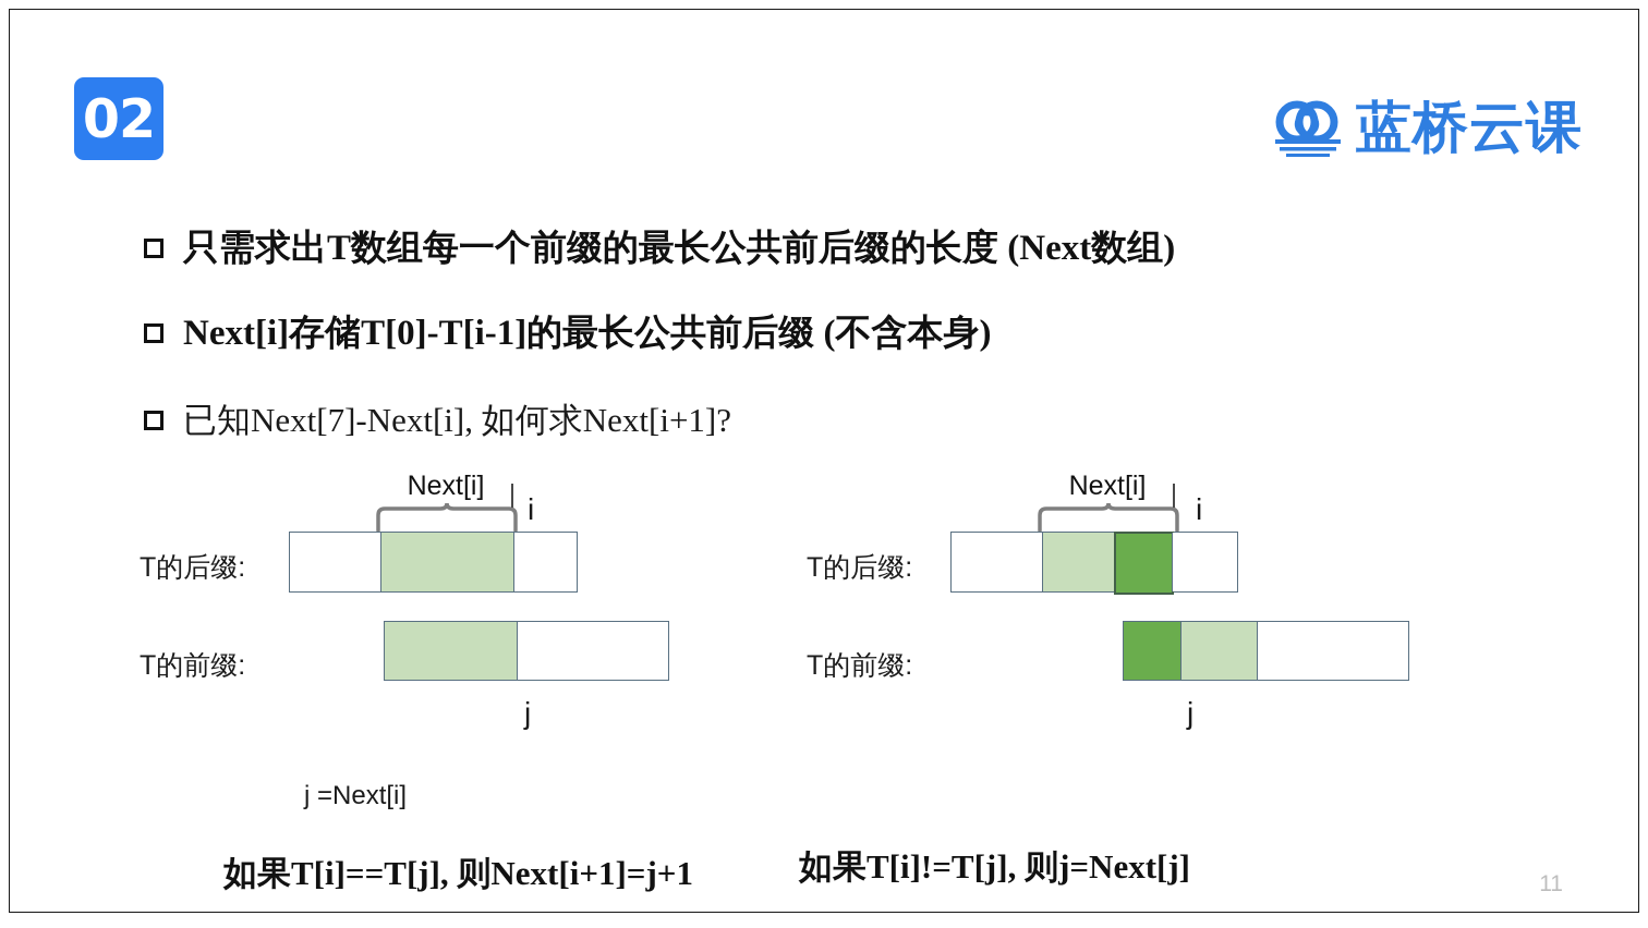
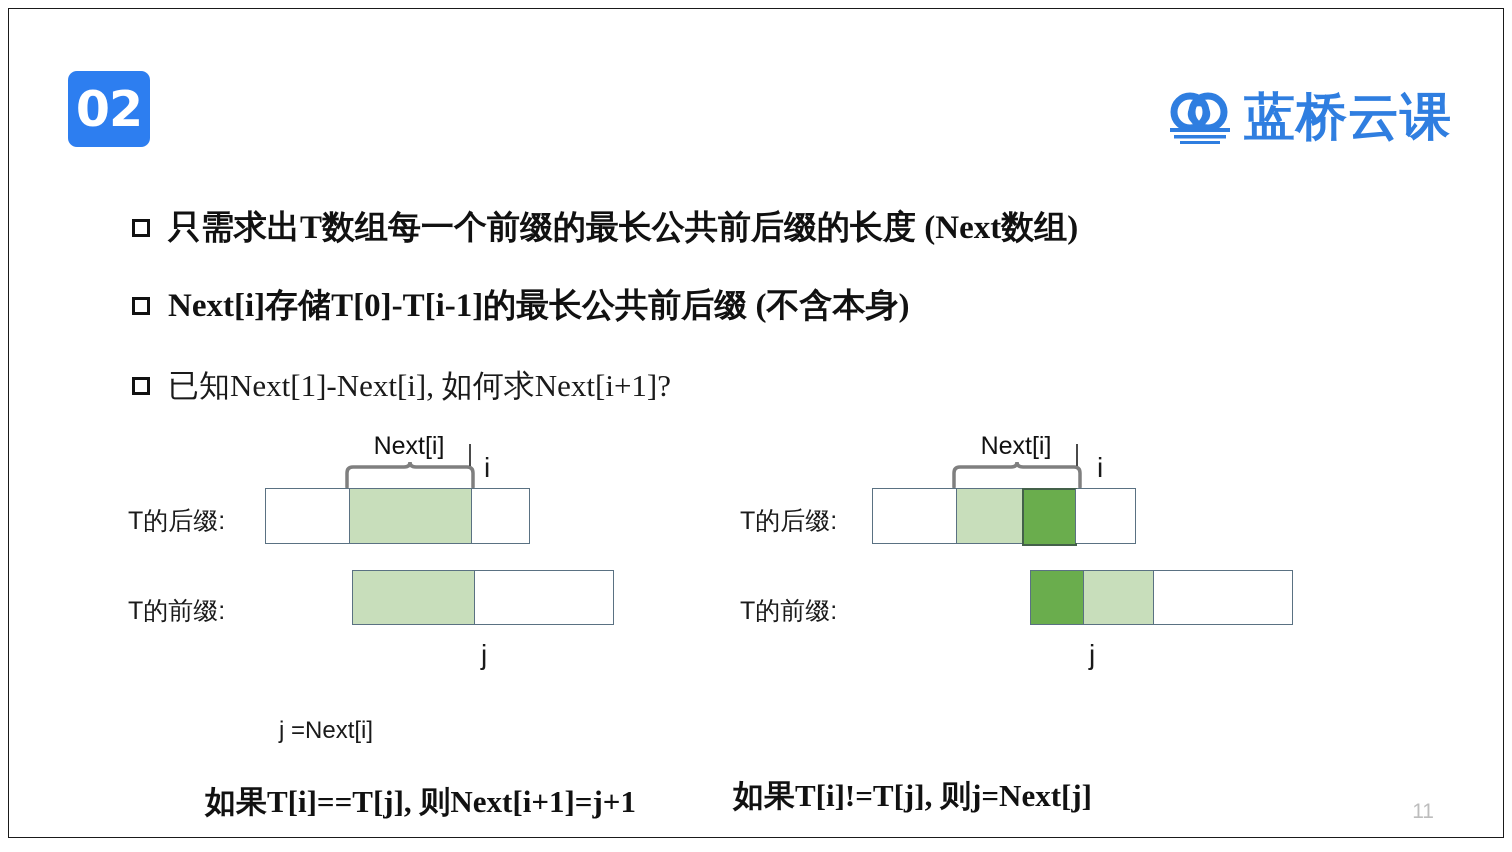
  02
  蓝桥云课
  只需求出T数组每一个前缀的最长公共前后缀的长度 (Next数组)
  Next[i]存储T[0]-T[i-1]的最长公共前后缀 (不含本身)
- 已知Next[7]-Next[i], 如何求Next[i+1]?
+ 已知Next[1]-Next[i], 如何求Next[i+1]?
  Next[i]
  i
  T的后缀:
  T的前缀:
  j
  j =Next[i]
  如果T[i]==T[j], 则Next[i+1]=j+1
  Next[i]
  i
  T的后缀:
  T的前缀:
  j
  如果T[i]!=T[j], 则j=Next[j]
  11
